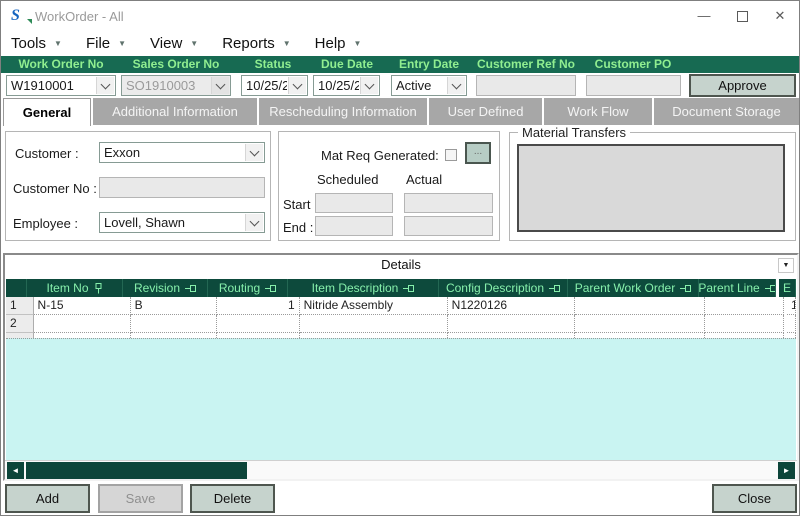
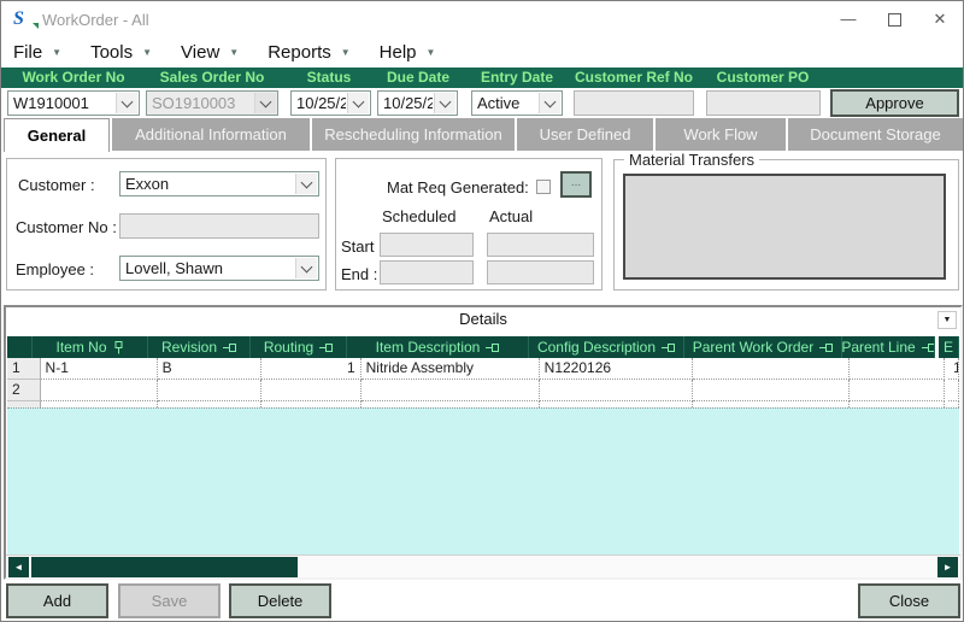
  S
  WorkOrder - All
  —
  ✕
- Tools
+ File
  ▼
- File
+ Tools
  ▼
  View
  ▼
  Reports
  ▼
  Help
  ▼
  Work Order No
  Sales Order No
  Status
  Due Date
  Entry Date
  Customer Ref No
  Customer PO
  W1910001
  SO1910003
  10/25/2
  10/25/2
  Active
  Approve
  General
  Additional Information
  Rescheduling Information
  User Defined
  Work Flow
  Document Storage
  Customer :
  Exxon
  Customer No :
  Employee :
  Lovell, Shawn
  Mat Req Generated:
  ...
  Scheduled
  Actual
  Start
  End :
  Material Transfers
  Details
  Item No
  Revision
  Routing
  Item Description
  Config Description
  Parent Work Order
  Parent Line
  E
  1
- N-15
+ N-1
  B
  1
  Nitride Assembly
  N1220126
  2
  ◄
  ►
  Add
  Save
  Delete
  Close
